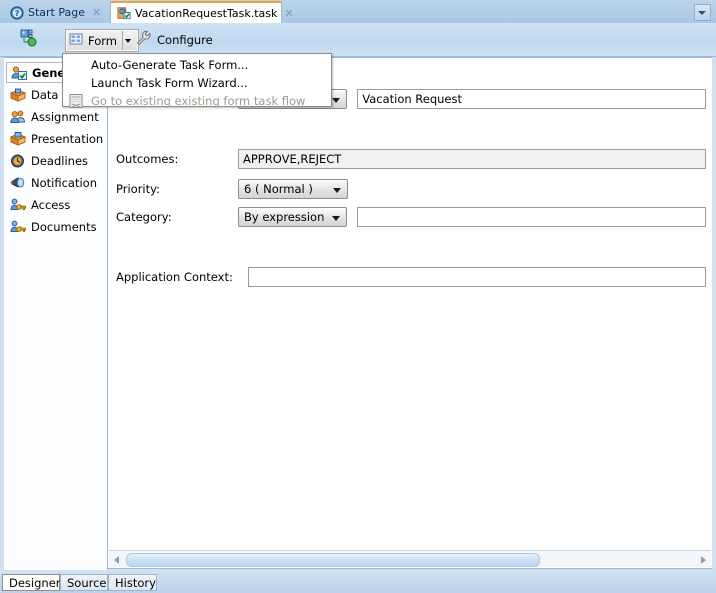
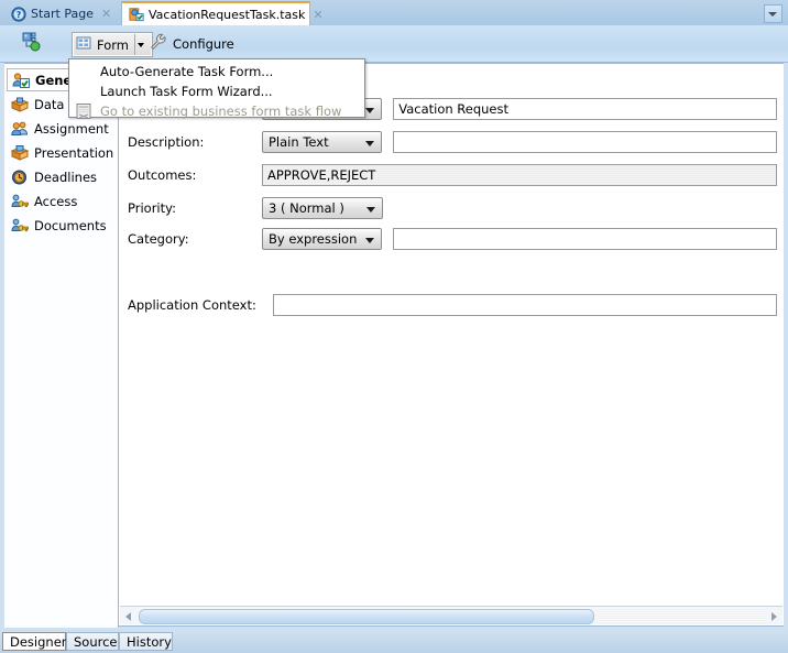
  ?
  Start Page
  ✕
  VacationRequestTask.task
  ✕
  Form
  Configure
  Data
  Assignment
  Presentation
  Deadlines
- Notification
  Access
  Documents
  Vacation Request
+ Description:
+ Plain Text
  Outcomes:
  APPROVE,REJECT
  Priority:
- 6 ( Normal )
+ 3 ( Normal )
  Category:
  By expression
  Application Context:
  Designer
  Source
  History
  Auto-Generate Task Form...
  Launch Task Form Wizard...
- Go to existing existing form task flow
+ Go to existing business form task flow
